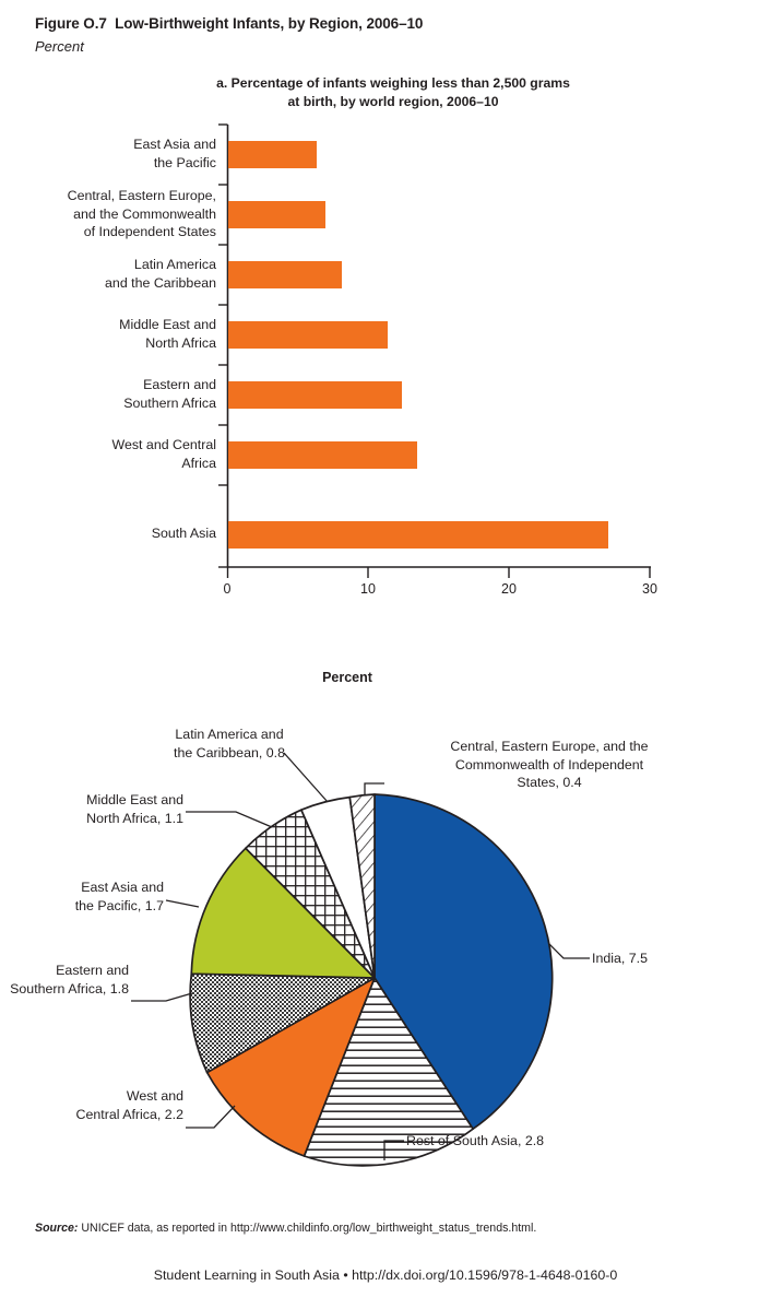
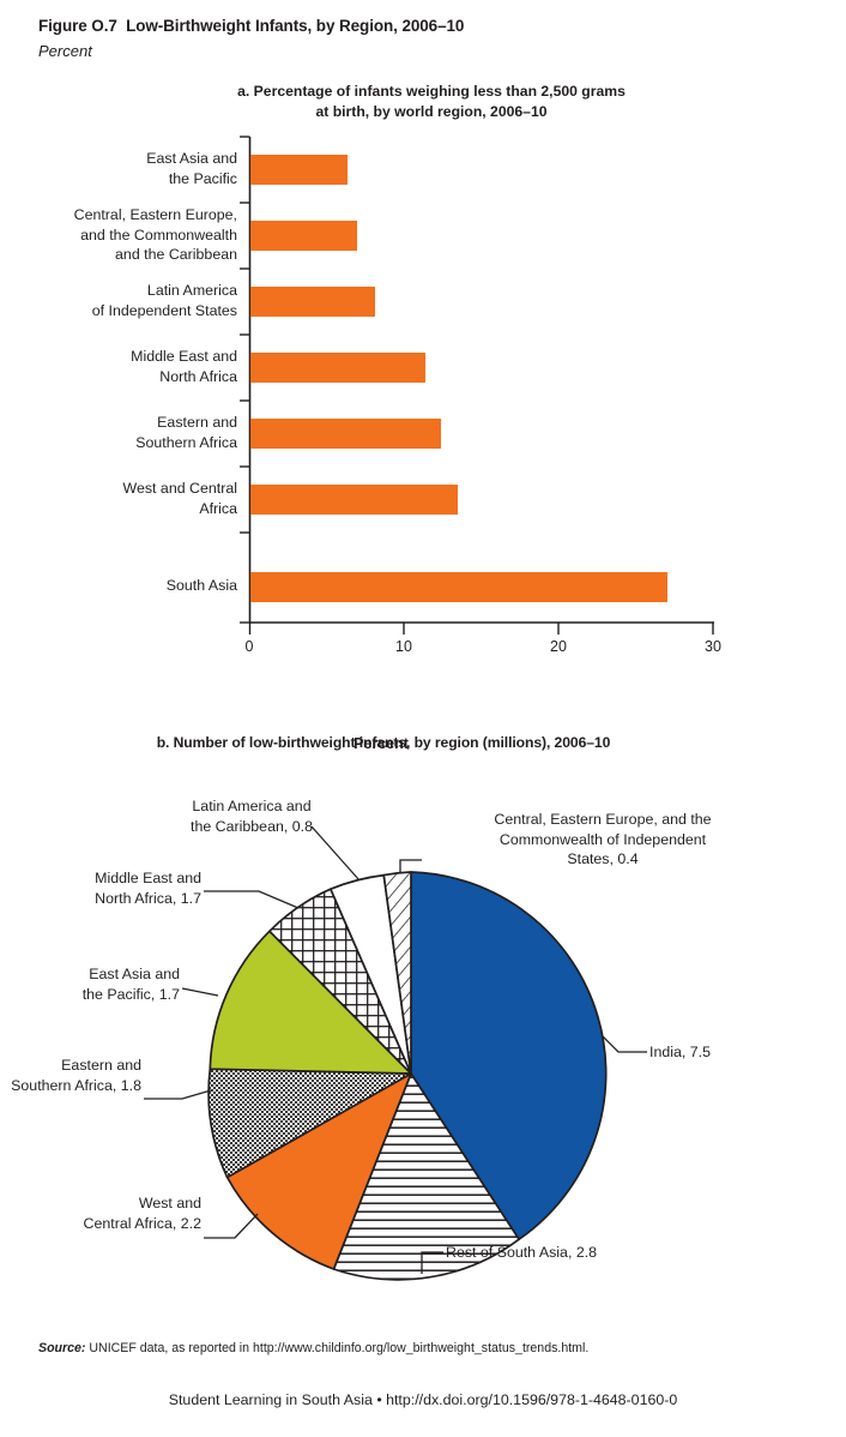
  Figure O.7 Low-Birthweight Infants, by Region, 2006–10
  Percent
  a. Percentage of infants weighing less than 2,500 grams
  at birth, by world region, 2006–10
  East Asia and
  the Pacific
  Central, Eastern Europe,
  and the Commonwealth
- of Independent States
+ and the Caribbean
  Latin America
- and the Caribbean
+ of Independent States
  Middle East and
  North Africa
  Eastern and
  Southern Africa
  West and Central
  Africa
  South Asia
  0
  10
  20
  30
  Percent
+ b. Number of low-birthweight infants, by region (millions), 2006–10
  Latin America and
  the Caribbean, 0.8
  Central, Eastern Europe, and the
  Commonwealth of Independent
  States, 0.4
  Middle East and
- North Africa, 1.1
+ North Africa, 1.7
  East Asia and
  the Pacific, 1.7
  Eastern and
  Southern Africa, 1.8
  West and
  Central Africa, 2.2
  Rest of South Asia, 2.8
  India, 7.5
  Source: UNICEF data, as reported in http://www.childinfo.org/low_birthweight_status_trends.html.
  Student Learning in South Asia • http://dx.doi.org/10.1596/978-1-4648-0160-0
